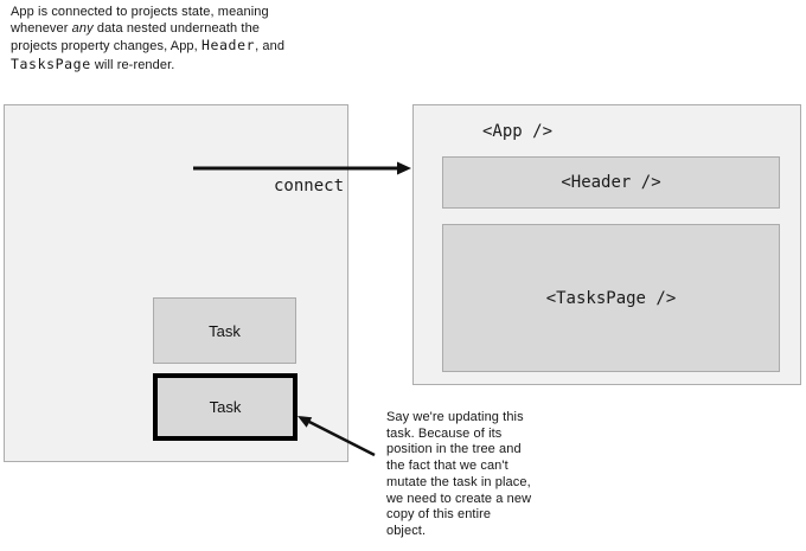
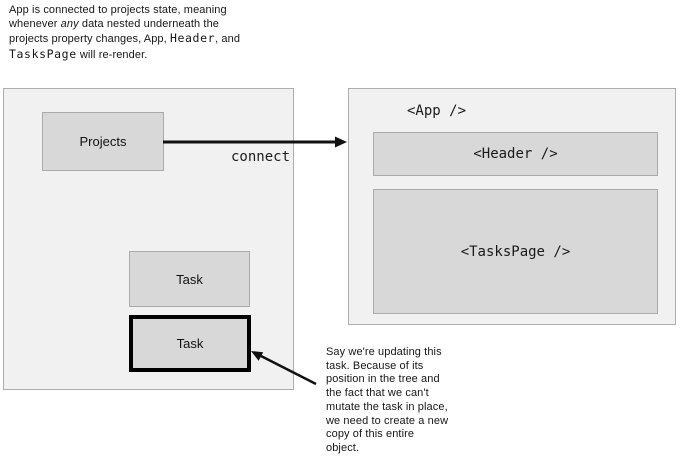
  App is connected to projects state, meaning
  whenever any data nested underneath the
  projects property changes, App, Header, and
  TasksPage will re-render.
+ Projects
  Task
  Task
  connect
  <App />
  <Header />
  <TasksPage />
  Say we're updating this
  task. Because of its
  position in the tree and
  the fact that we can't
  mutate the task in place,
  we need to create a new
  copy of this entire
  object.
